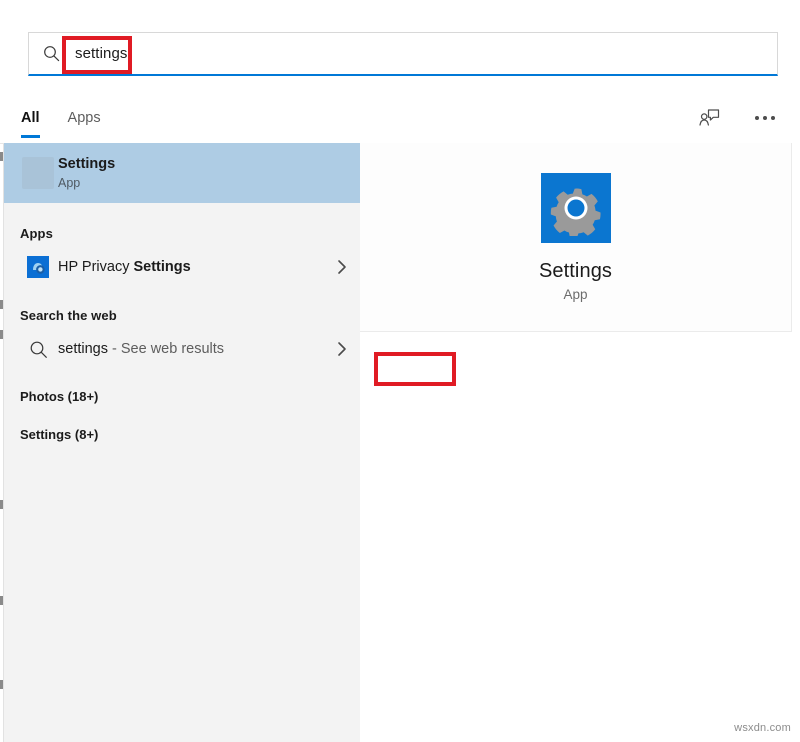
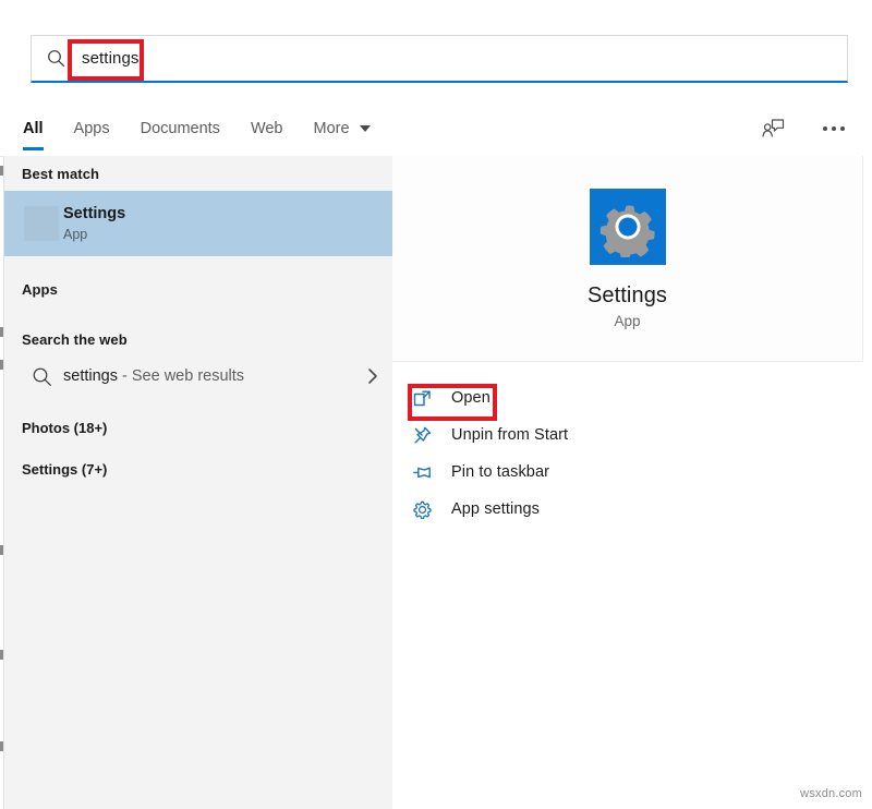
  settings
  All
  Apps
+ Documents
+ Web
+ More
+ Best match
  Settings
  App
  Apps
- HP Privacy Settings
  Search the web
  settings - See web results
  Photos (18+)
- Settings (8+)
+ Settings (7+)
  Settings
  App
+ Open
+ Unpin from Start
+ Pin to taskbar
+ App settings
  wsxdn.com
